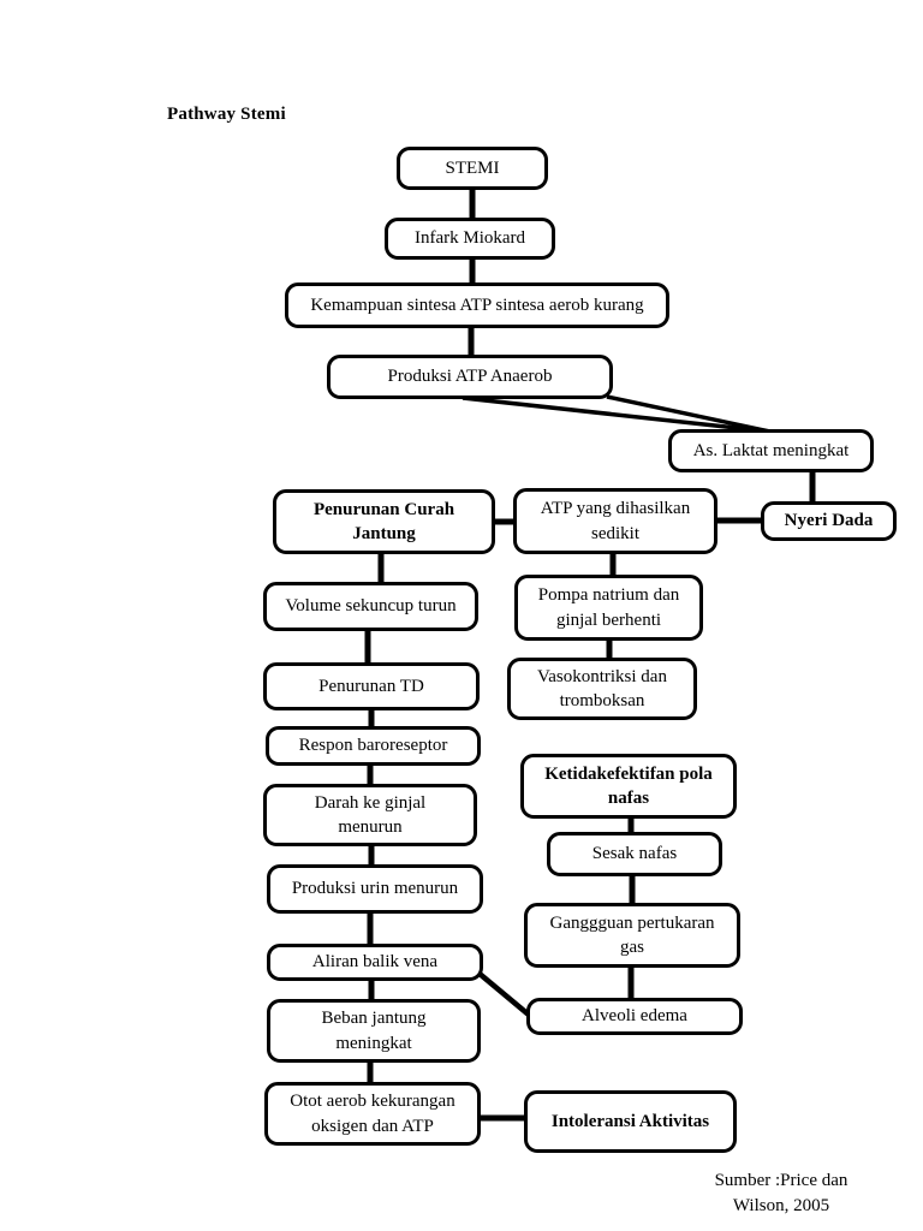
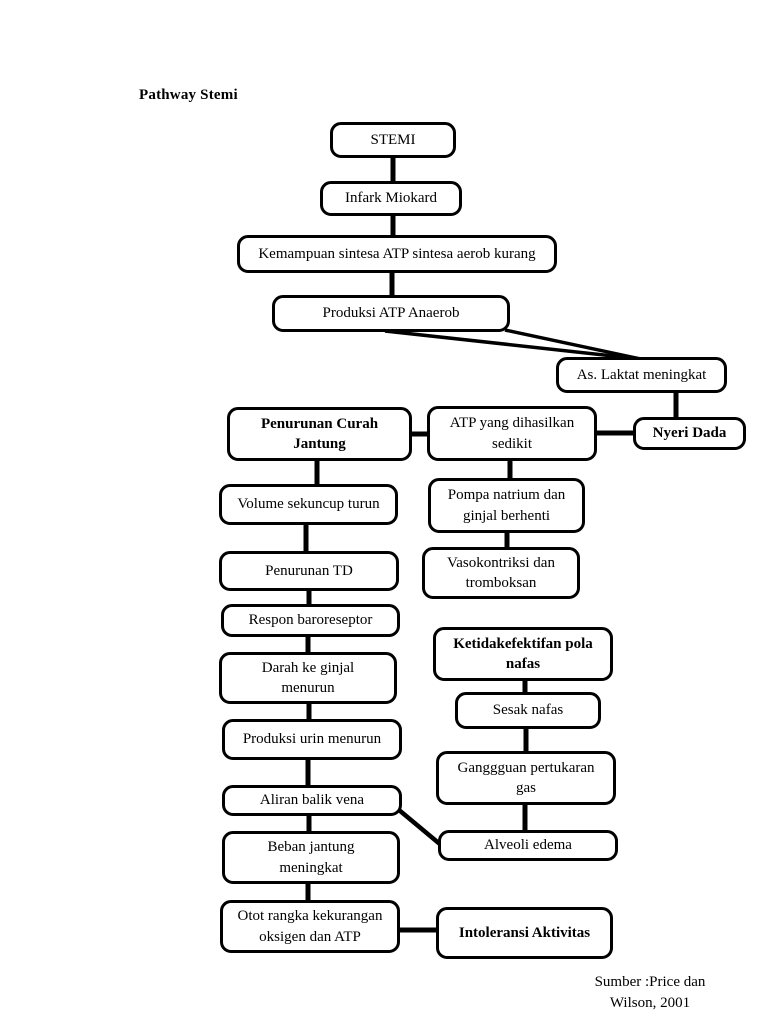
  Pathway Stemi
  STEMI
  Infark Miokard
  Kemampuan sintesa ATP sintesa aerob kurang
  Produksi ATP Anaerob
  As. Laktat meningkat
  Penurunan Curah Jantung
  ATP yang dihasilkan sedikit
  Nyeri Dada
  Volume sekuncup turun
  Penurunan TD
  Respon baroreseptor
  Darah ke ginjal menurun
  Produksi urin menurun
  Aliran balik vena
  Beban jantung meningkat
- Otot aerob kekurangan oksigen dan ATP
+ Otot rangka kekurangan oksigen dan ATP
  Pompa natrium dan ginjal berhenti
  Vasokontriksi dan tromboksan
  Ketidakefektifan pola nafas
  Sesak nafas
  Ganggguan pertukaran gas
  Alveoli edema
  Intoleransi Aktivitas
  Sumber :Price dan
- Wilson, 2005
+ Wilson, 2001
